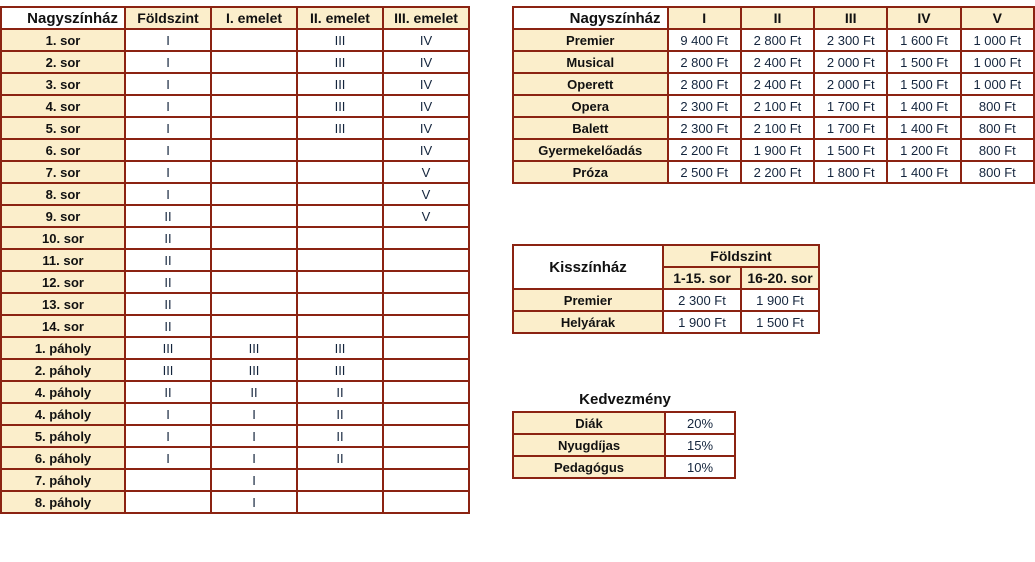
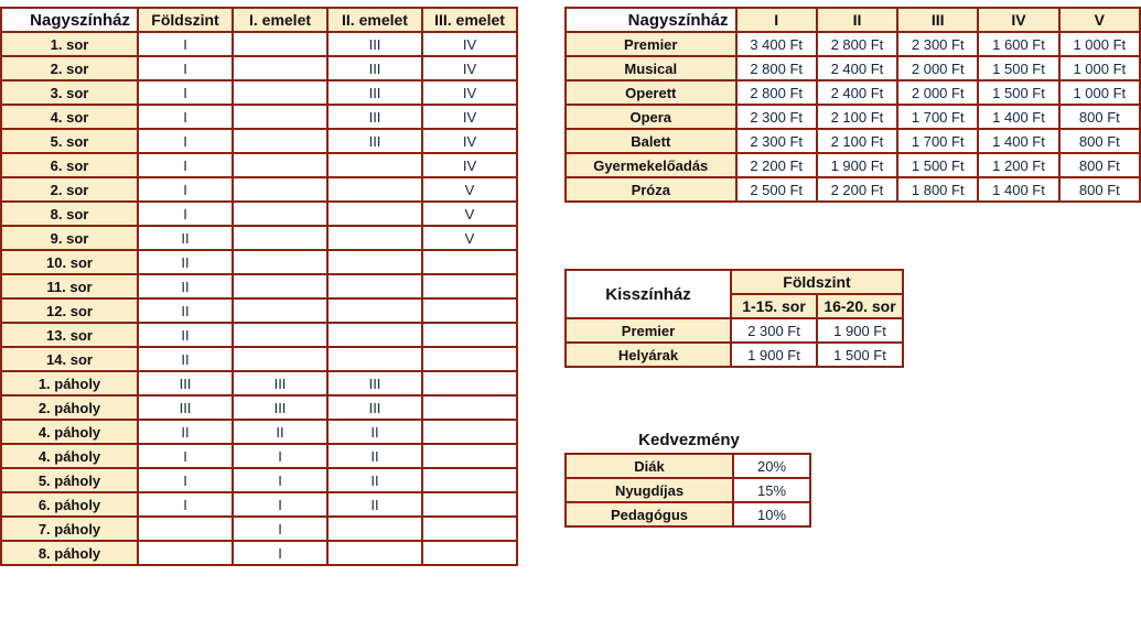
  Nagyszínház	Földszint	I. emelet	II. emelet	III. emelet
  1. sor	I		III	IV
  2. sor	I		III	IV
  3. sor	I		III	IV
  4. sor	I		III	IV
  5. sor	I		III	IV
  6. sor	I			IV
- 7. sor	I			V
+ 2. sor	I			V
  8. sor	I			V
  9. sor	II			V
  10. sor	II
  11. sor	II
  12. sor	II
  13. sor	II
  14. sor	II
  1. páholy	III	III	III
  2. páholy	III	III	III
  4. páholy	II	II	II
  4. páholy	I	I	II
  5. páholy	I	I	II
  6. páholy	I	I	II
  7. páholy		I
  8. páholy		I
  Nagyszínház	I	II	III	IV	V
- Premier	9 400 Ft	2 800 Ft	2 300 Ft	1 600 Ft	1 000 Ft
+ Premier	3 400 Ft	2 800 Ft	2 300 Ft	1 600 Ft	1 000 Ft
  Musical	2 800 Ft	2 400 Ft	2 000 Ft	1 500 Ft	1 000 Ft
  Operett	2 800 Ft	2 400 Ft	2 000 Ft	1 500 Ft	1 000 Ft
  Opera	2 300 Ft	2 100 Ft	1 700 Ft	1 400 Ft	800 Ft
  Balett	2 300 Ft	2 100 Ft	1 700 Ft	1 400 Ft	800 Ft
  Gyermekelőadás	2 200 Ft	1 900 Ft	1 500 Ft	1 200 Ft	800 Ft
  Próza	2 500 Ft	2 200 Ft	1 800 Ft	1 400 Ft	800 Ft
  Kisszínház	Földszint
  1-15. sor	16-20. sor
  Premier	2 300 Ft	1 900 Ft
  Helyárak	1 900 Ft	1 500 Ft
  Kedvezmény
  Diák	20%
  Nyugdíjas	15%
  Pedagógus	10%
